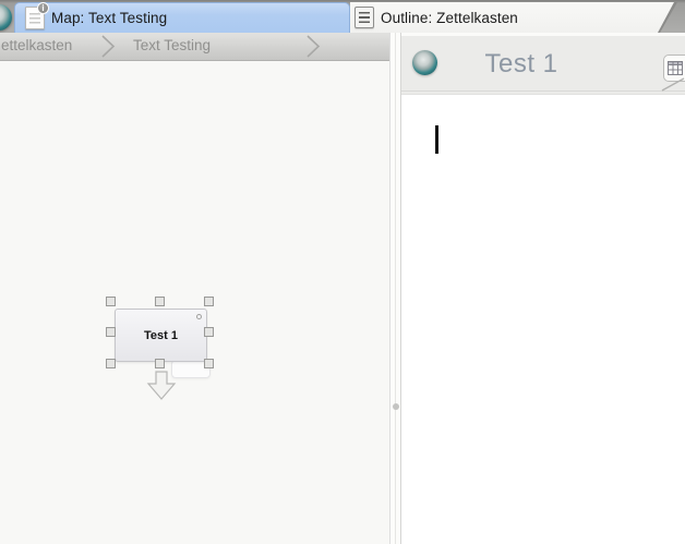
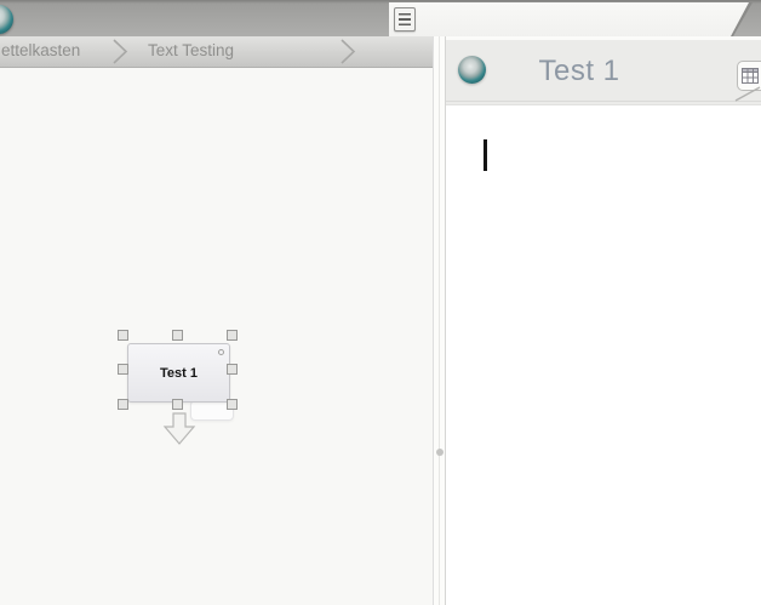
- i
- Map: Text Testing
- Outline: Zettelkasten
  ettelkasten
  Text Testing
  Test 1
  Test 1
